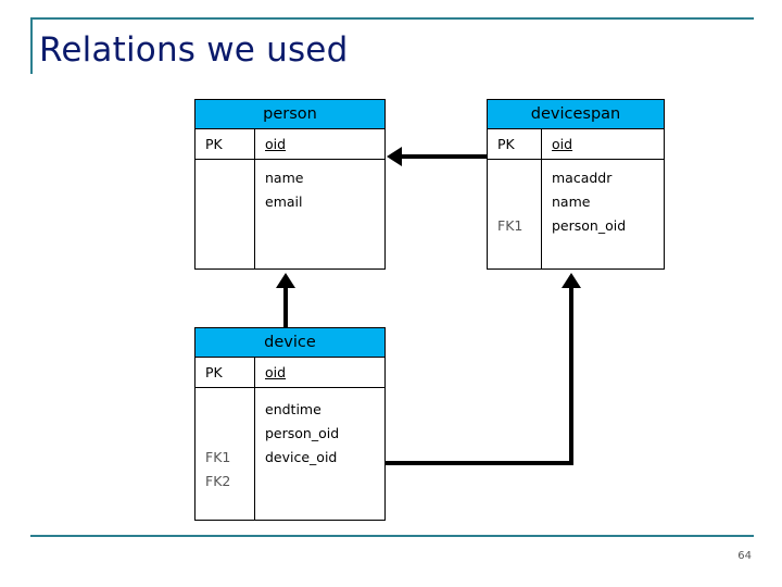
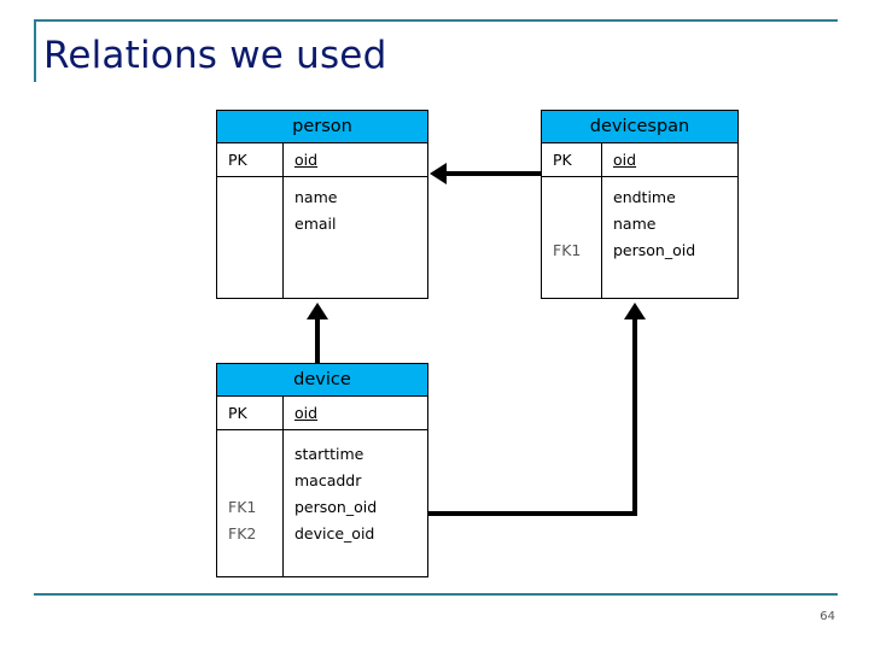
  Relations we used
  64
  person
  PK
  oid
  name
  email
  devicespan
  PK
  oid
  FK1
- macaddr
+ endtime
  name
  person_oid
  device
  PK
  oid
  FK1
  FK2
+ starttime
- endtime
+ macaddr
  person_oid
  device_oid
